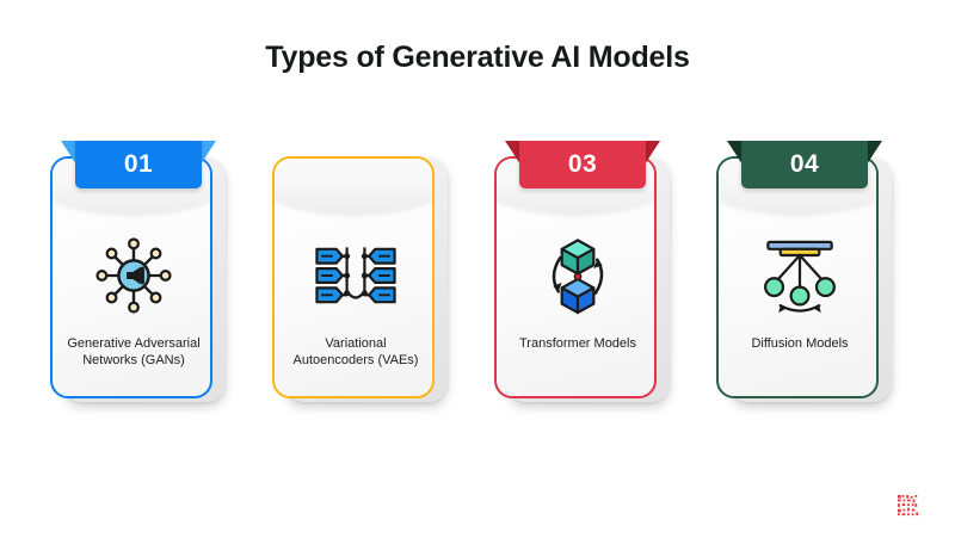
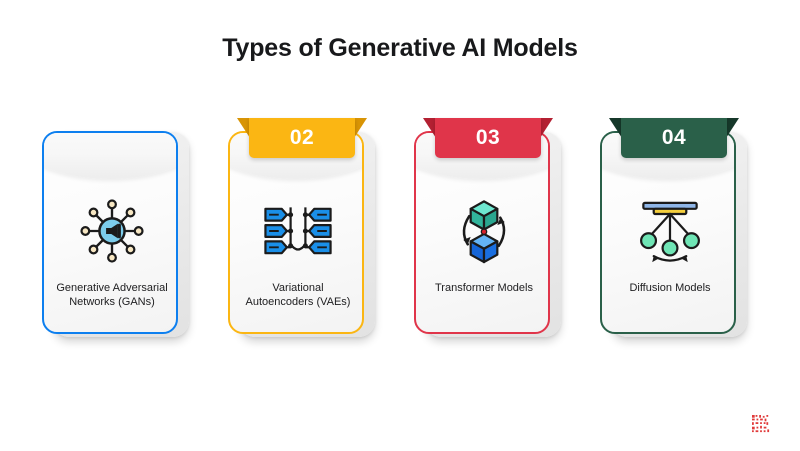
  Types of Generative AI Models
  Generative Adversarial Networks (GANs)
- 01
  Variational Autoencoders (VAEs)
+ 02
  Transformer Models
  03
  Diffusion Models
  04
